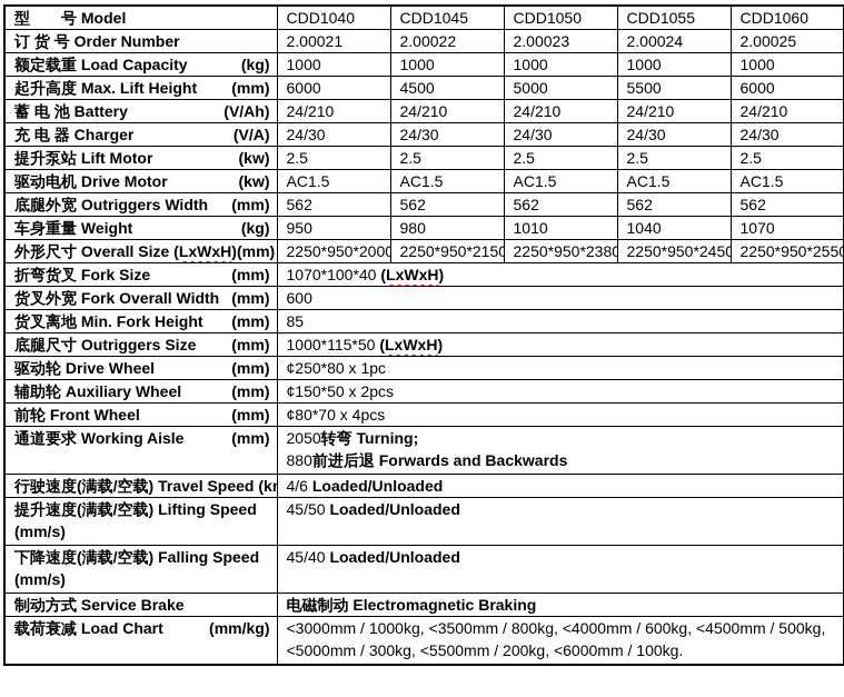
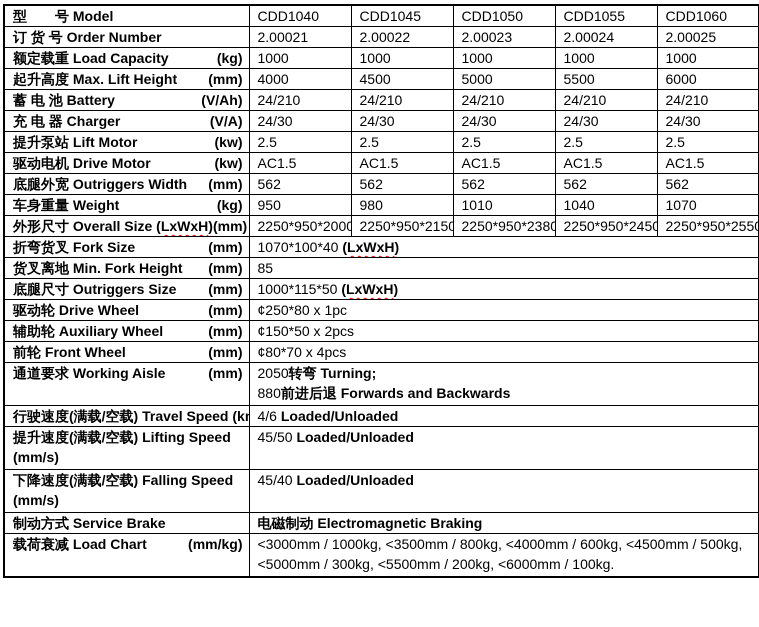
  型 号 Model	CDD1040	CDD1045	CDD1050	CDD1055	CDD1060
  订 货 号 Order Number	2.00021	2.00022	2.00023	2.00024	2.00025
  额定载重 Load Capacity (kg)	1000	1000	1000	1000	1000
- 起升高度 Max. Lift Height (mm)	6000	4500	5000	5500	6000
+ 起升高度 Max. Lift Height (mm)	4000	4500	5000	5500	6000
  蓄 电 池 Battery (V/Ah)	24/210	24/210	24/210	24/210	24/210
  充 电 器 Charger (V/A)	24/30	24/30	24/30	24/30	24/30
  提升泵站 Lift Motor (kw)	2.5	2.5	2.5	2.5	2.5
  驱动电机 Drive Motor (kw)	AC1.5	AC1.5	AC1.5	AC1.5	AC1.5
  底腿外宽 Outriggers Width (mm)	562	562	562	562	562
  车身重量 Weight (kg)	950	980	1010	1040	1070
  外形尺寸 Overall Size (LxWxH)(mm)	2250*950*2000	2250*950*2150	2250*950*2380	2250*950*2450	2250*950*2550
  折弯货叉 Fork Size (mm)	1070*100*40 (LxWxH)
- 货叉外宽 Fork Overall Width (mm)	600
  货叉离地 Min. Fork Height (mm)	85
  底腿尺寸 Outriggers Size (mm)	1000*115*50 (LxWxH)
  驱动轮 Drive Wheel (mm)	¢250*80 x 1pc
  辅助轮 Auxiliary Wheel (mm)	¢150*50 x 2pcs
  前轮 Front Wheel (mm)	¢80*70 x 4pcs
  通道要求 Working Aisle (mm)	2050转弯 Turning; 880前进后退 Forwards and Backwards
  行驶速度(满载/空载) Travel Speed (k	4/6 Loaded/Unloaded
  提升速度(满载/空载) Lifting Speed (mm/s)	45/50 Loaded/Unloaded
  下降速度(满载/空载) Falling Speed (mm/s)	45/40 Loaded/Unloaded
  制动方式 Service Brake	电磁制动 Electromagnetic Braking
  载荷衰减 Load Chart (mm/kg)	<3000mm / 1000kg, <3500mm / 800kg, <4000mm / 600kg, <4500mm / 500kg, <5000mm / 300kg, <5500mm / 200kg, <6000mm / 100kg.
